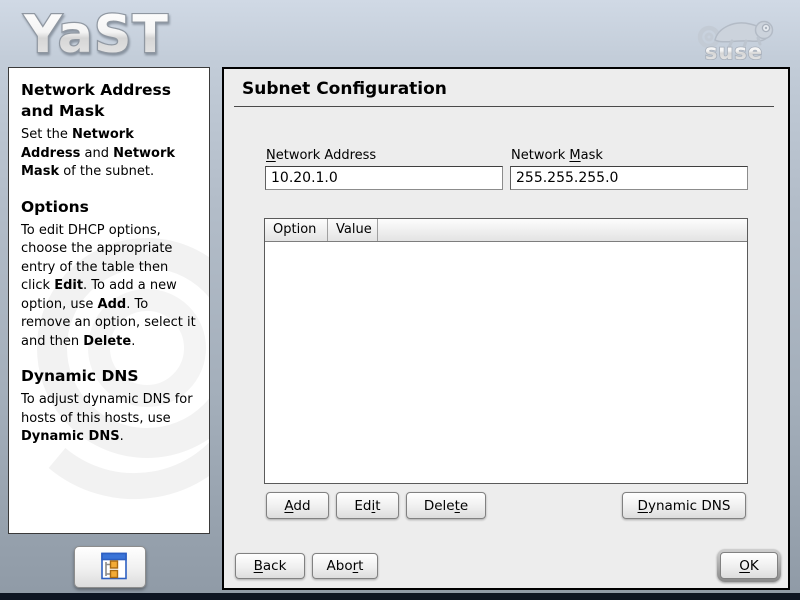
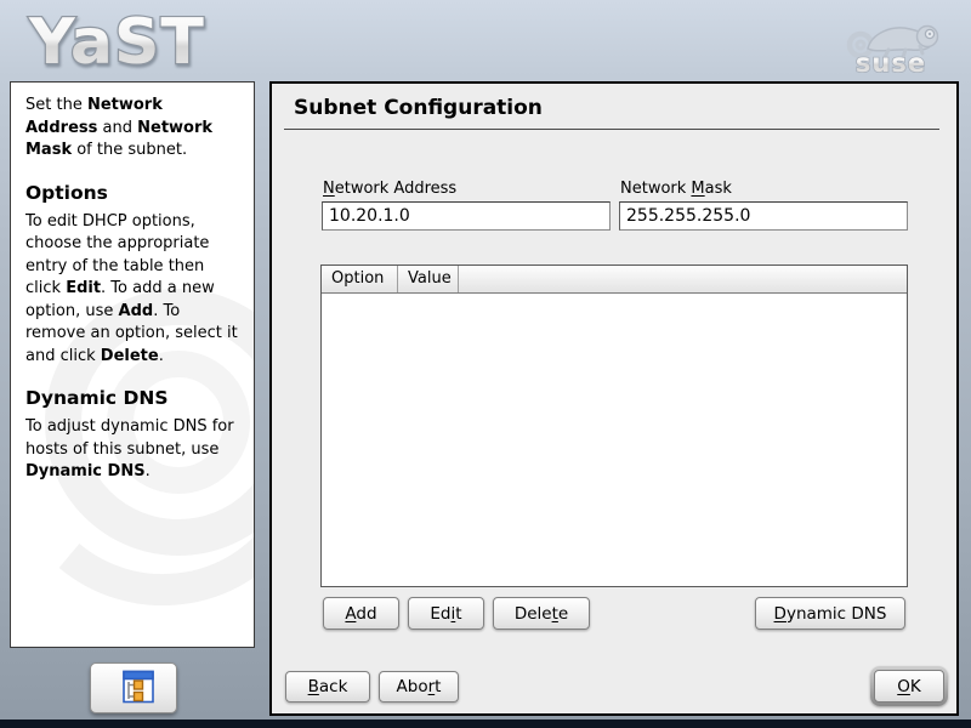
  YaST
  suse
- Network Address and Mask
  Set the Network Address and Network Mask of the subnet.
  Options
- To edit DHCP options, choose the appropriate entry of the table then click Edit. To add a new option, use Add. To remove an option, select it and then Delete.
+ To edit DHCP options, choose the appropriate entry of the table then click Edit. To add a new option, use Add. To remove an option, select it and click Delete.
  Dynamic DNS
- To adjust dynamic DNS for hosts of this hosts, use Dynamic DNS.
+ To adjust dynamic DNS for hosts of this subnet, use Dynamic DNS.
  Subnet Configuration
  Network Address
  Network Mask
  10.20.1.0
  255.255.255.0
  Option
  Value
  Add
  Edit
  Delete
  Dynamic DNS
  Back
  Abort
  OK
